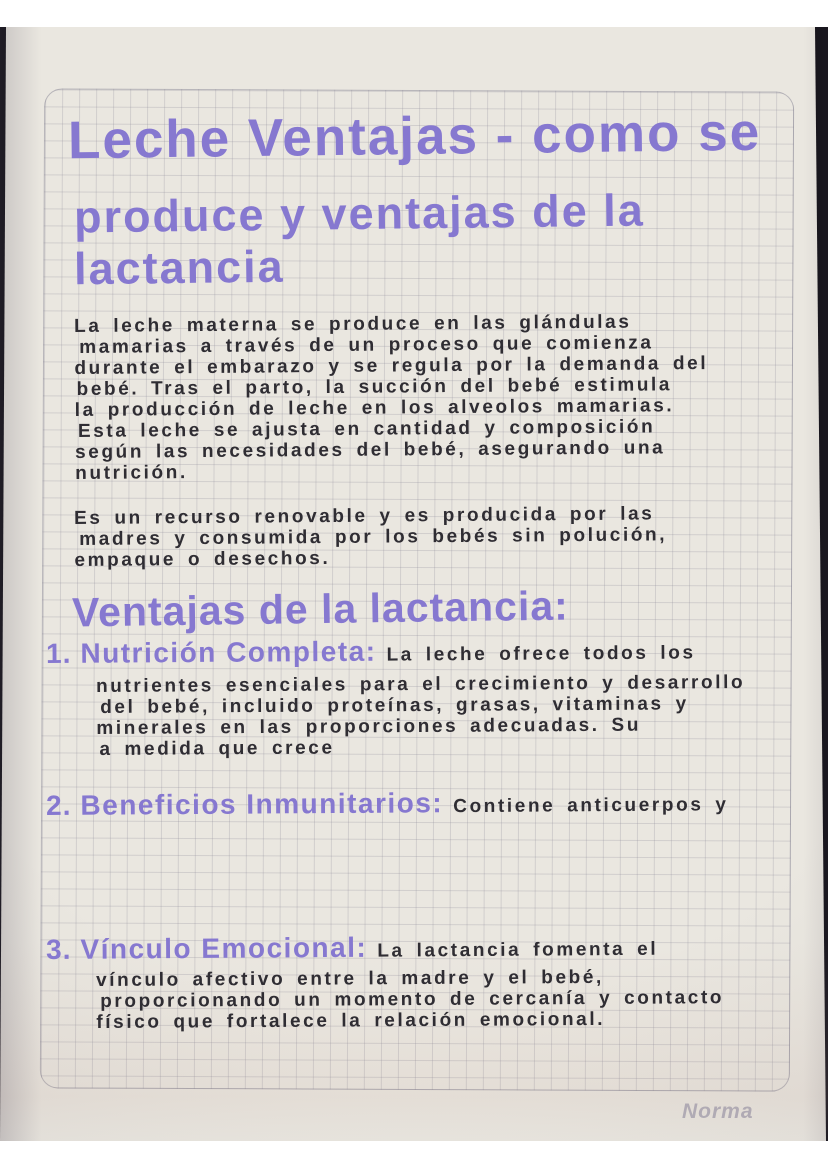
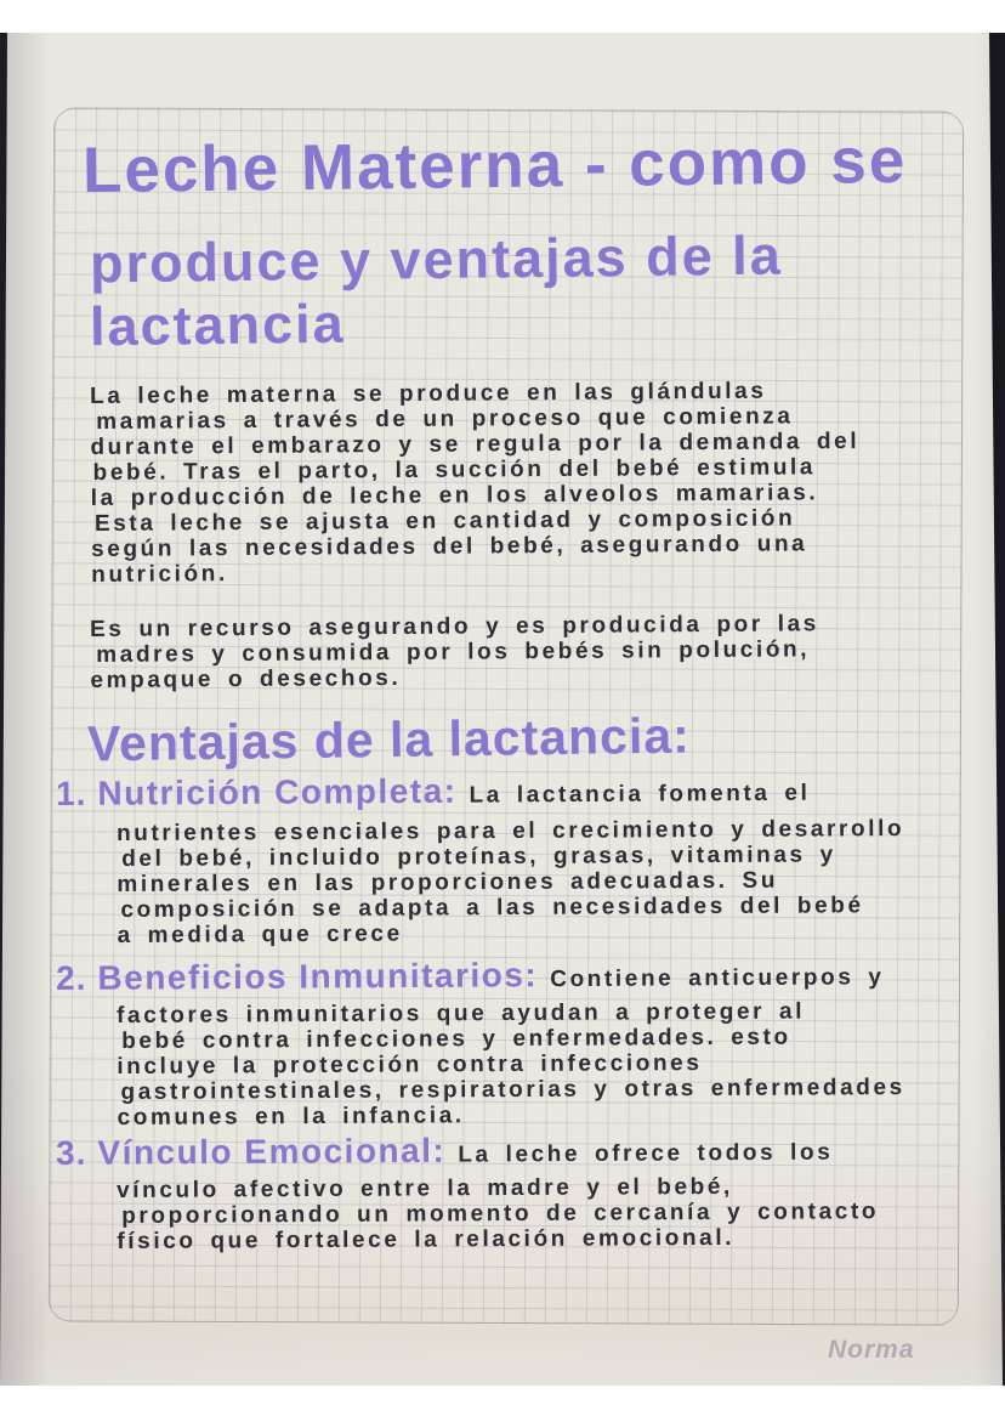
- Leche Ventajas - como se
+ Leche Materna - como se
  produce y ventajas de la
  lactancia
  La leche materna se produce en las glándulas
  mamarias a través de un proceso que comienza
  durante el embarazo y se regula por la demanda del
  bebé. Tras el parto, la succión del bebé estimula
  la producción de leche en los alveolos mamarias.
  Esta leche se ajusta en cantidad y composición
  según las necesidades del bebé, asegurando una
  nutrición.
- Es un recurso renovable y es producida por las
+ Es un recurso asegurando y es producida por las
  madres y consumida por los bebés sin polución,
  empaque o desechos.
  Ventajas de la lactancia:
  1.
  Nutrición Completa:
- La leche ofrece todos los
+ La lactancia fomenta el
  nutrientes esenciales para el crecimiento y desarrollo
  del bebé, incluido proteínas, grasas, vitaminas y
  minerales en las proporciones adecuadas. Su
+ composición se adapta a las necesidades del bebé
  a medida que crece
  2.
  Beneficios Inmunitarios:
  Contiene anticuerpos y
+ factores inmunitarios que ayudan a proteger al
+ bebé contra infecciones y enfermedades. esto
+ incluye la protección contra infecciones
+ gastrointestinales, respiratorias y otras enfermedades
+ comunes en la infancia.
  3.
  Vínculo Emocional:
- La lactancia fomenta el
+ La leche ofrece todos los
  vínculo afectivo entre la madre y el bebé,
  proporcionando un momento de cercanía y contacto
  físico que fortalece la relación emocional.
  Norma
